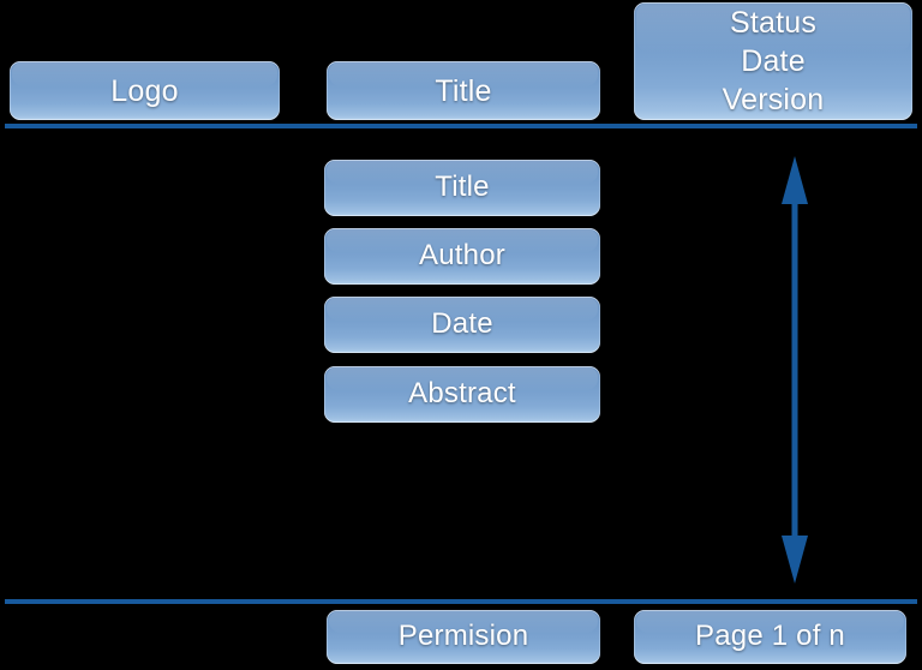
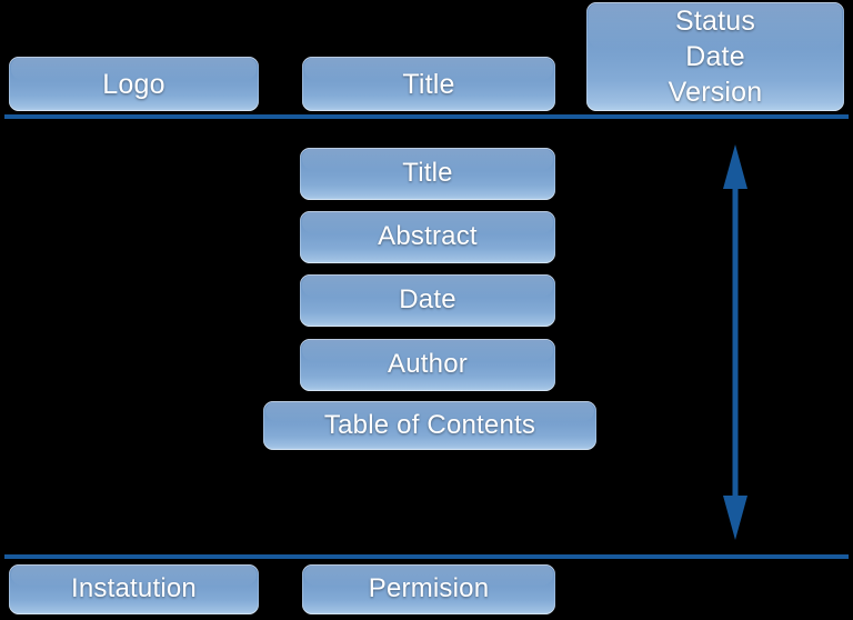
  Logo
  Title
  Status
  Date
  Version
  Title
- Author
+ Abstract
  Date
- Abstract
+ Author
+ Table of Contents
+ Instatution
  Permision
- Page 1 of n
